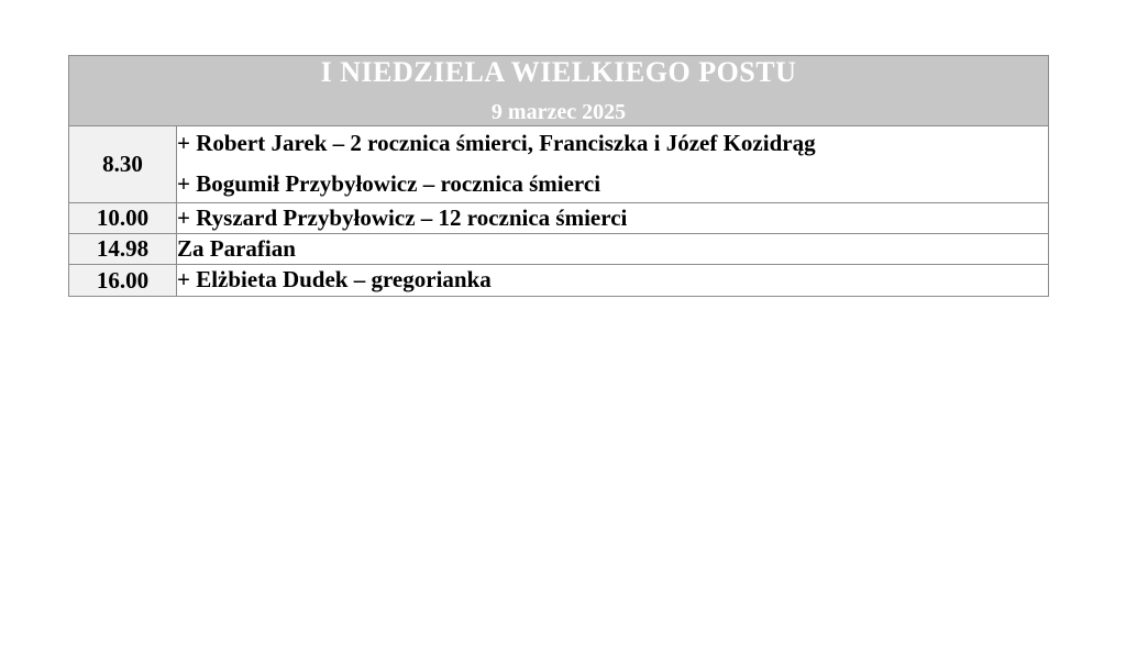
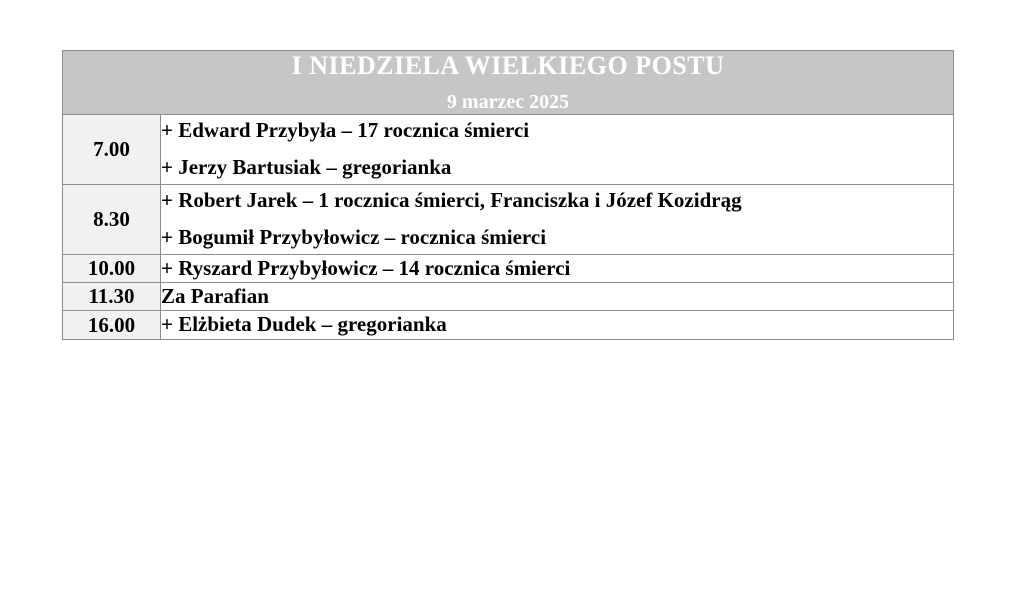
  I NIEDZIELA WIELKIEGO POSTU 9 marzec 2025
+ 7.00	+ Edward Przybyła – 17 rocznica śmierci + Jerzy Bartusiak – gregorianka
- 8.30	+ Robert Jarek – 2 rocznica śmierci, Franciszka i Józef Kozidrąg + Bogumił Przybyłowicz – rocznica śmierci
+ 8.30	+ Robert Jarek – 1 rocznica śmierci, Franciszka i Józef Kozidrąg + Bogumił Przybyłowicz – rocznica śmierci
- 10.00	+ Ryszard Przybyłowicz – 12 rocznica śmierci
+ 10.00	+ Ryszard Przybyłowicz – 14 rocznica śmierci
- 14.98	Za Parafian
+ 11.30	Za Parafian
  16.00	+ Elżbieta Dudek – gregorianka
